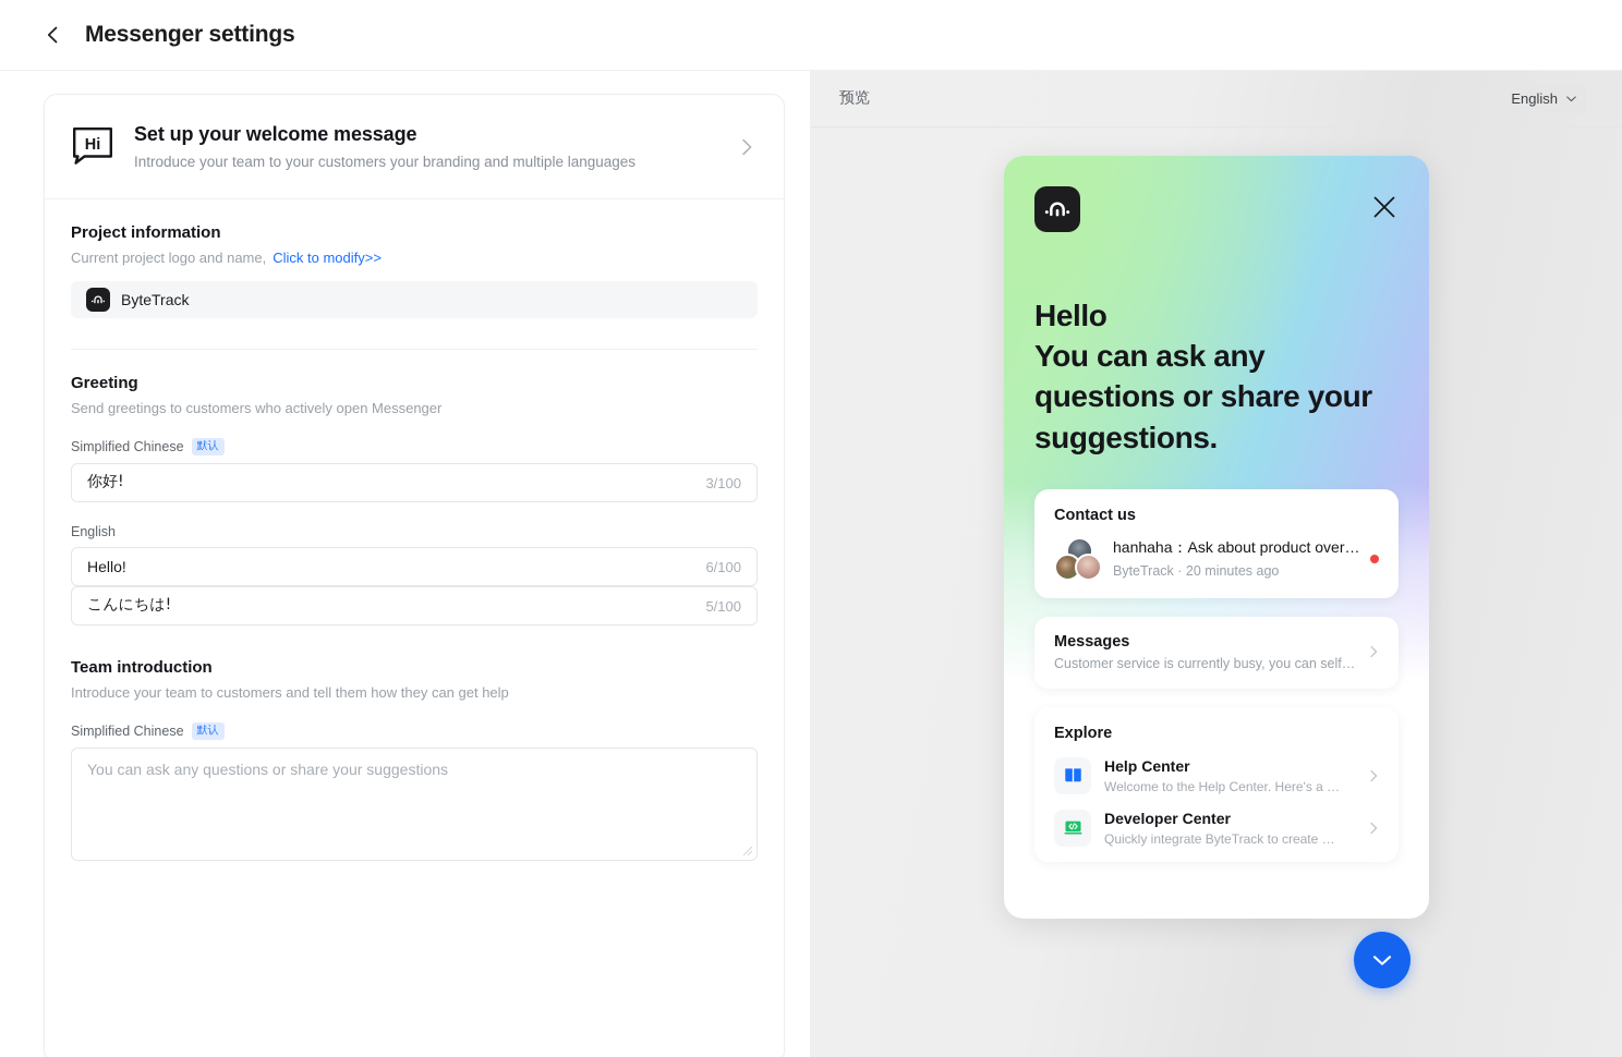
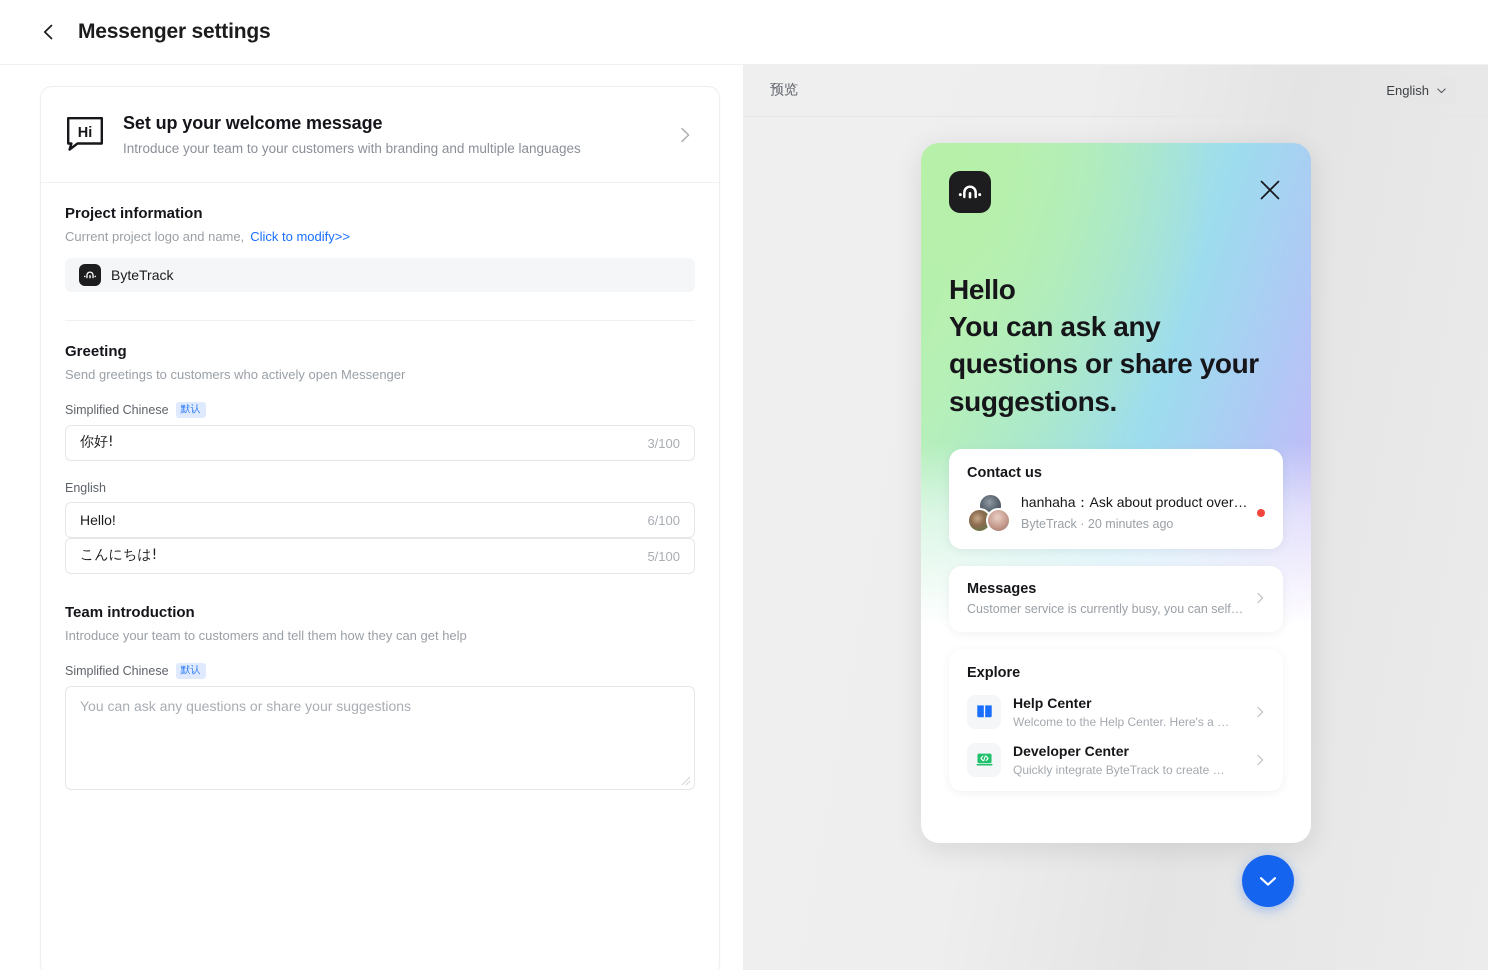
  Messenger settings
  Hi
  Set up your welcome message
- Introduce your team to your customers your branding and multiple languages
+ Introduce your team to your customers with branding and multiple languages
  Project information
  Current project logo and name,
  Click to modify>>
  ByteTrack
  Greeting
  Send greetings to customers who actively open Messenger
  Simplified Chinese
  默认
  你好!
  3/100
  English
  Hello!
  6/100
  こんにちは!
  5/100
  Team introduction
  Introduce your team to customers and tell them how they can get help
  Simplified Chinese
  默认
  You can ask any questions or share your suggestions
  预览
  English
  Hello
  You can ask any questions or share your suggestions.
  Contact us
  hanhaha：Ask about product over…
  ByteTrack · 20 minutes ago
  Messages
  Customer service is currently busy, you can self…
  Explore
  Help Center
  Welcome to the Help Center. Here's a …
  Developer Center
  Quickly integrate ByteTrack to create …
